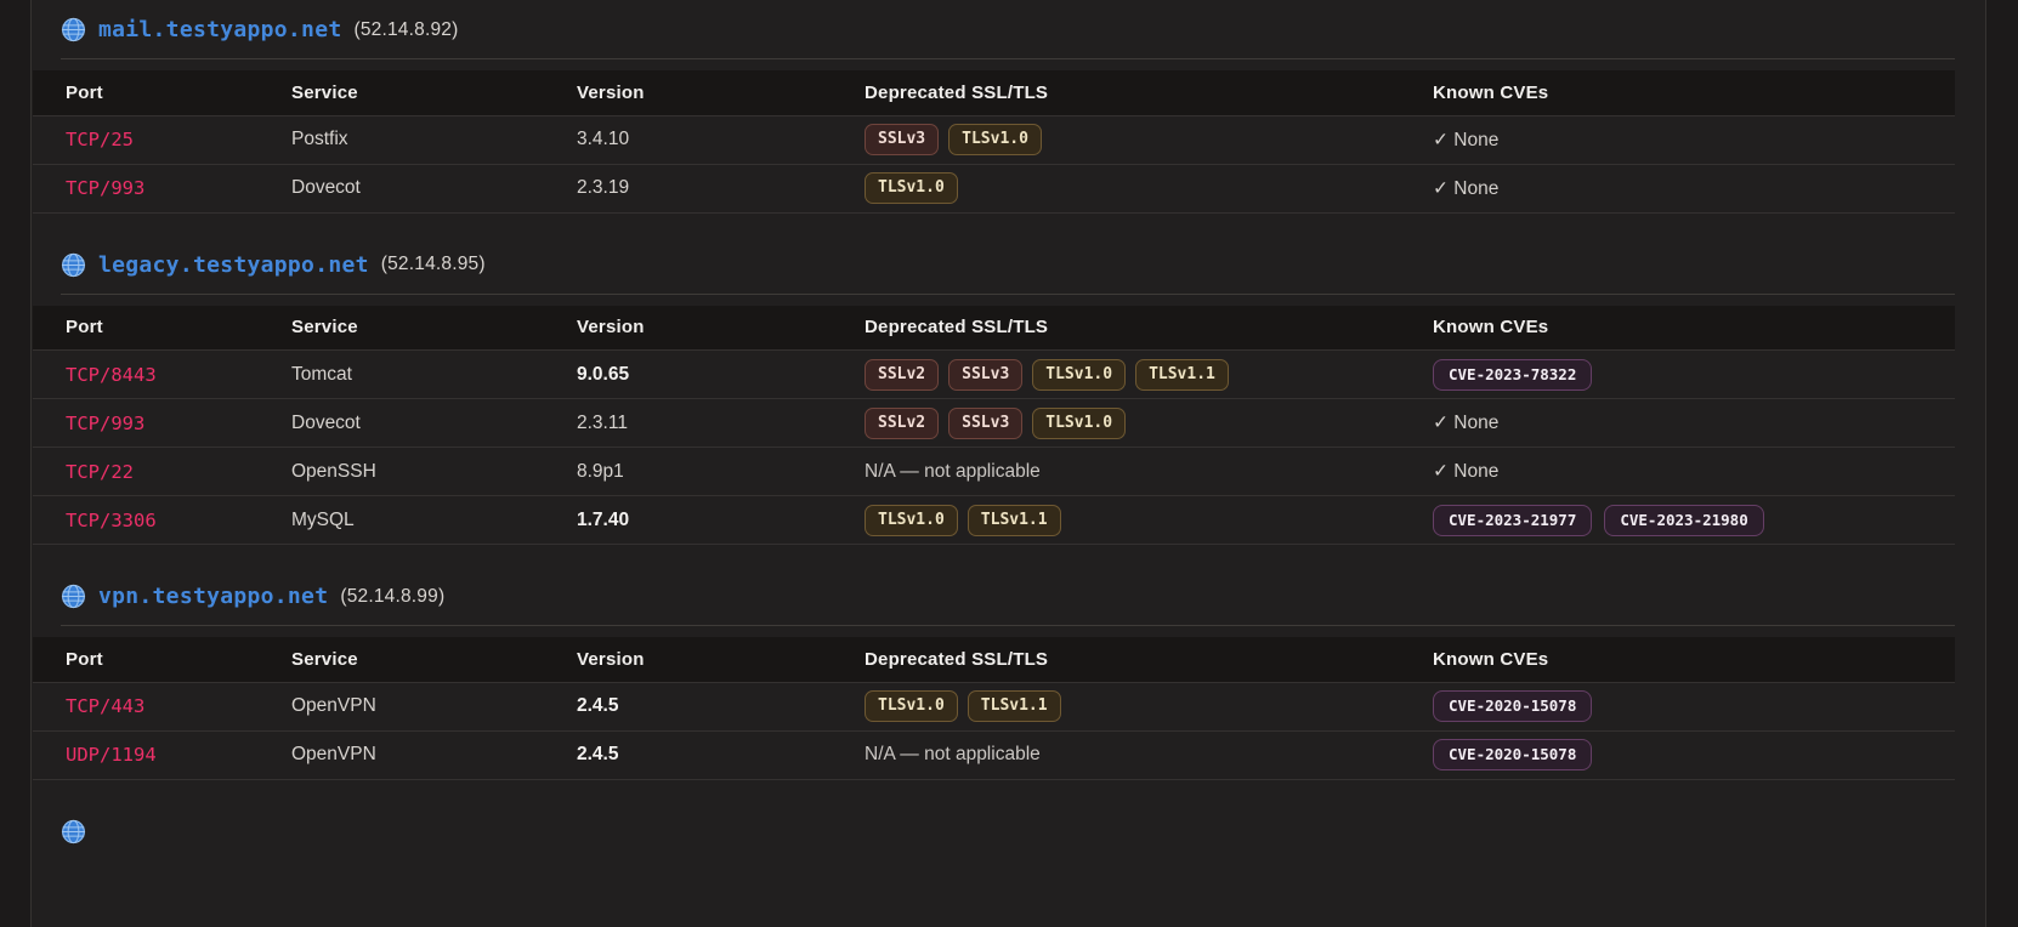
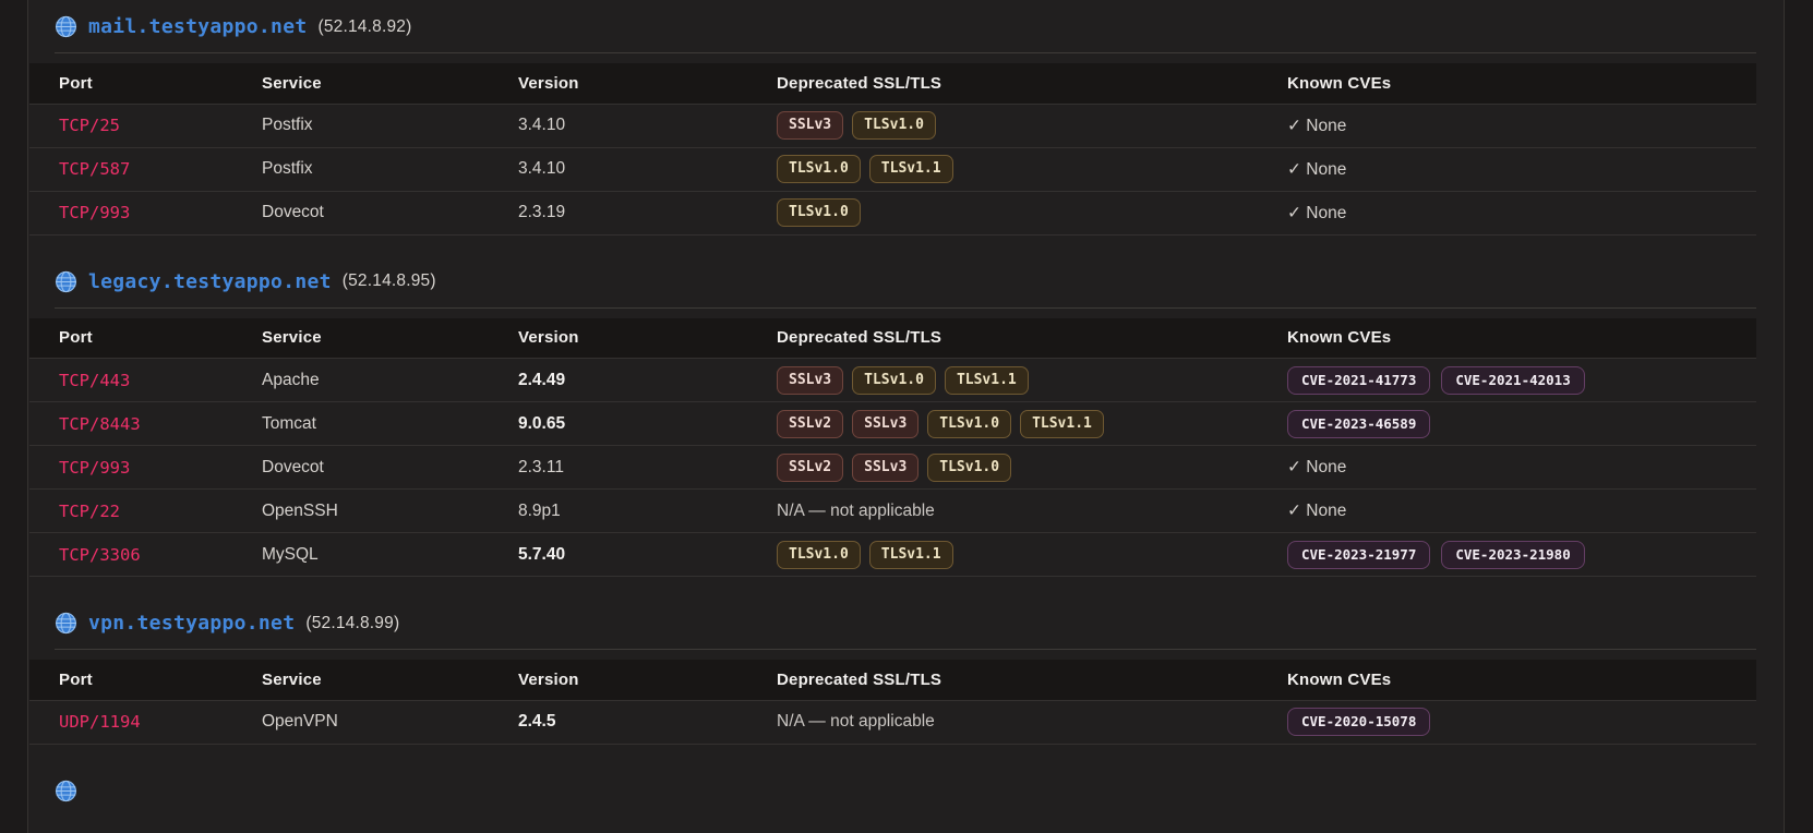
  mail.testyappo.net
  (52.14.8.92)
  Port	Service	Version	Deprecated SSL/TLS	Known CVEs
  TCP/25	Postfix	3.4.10	SSLv3 TLSv1.0	✓ None
+ TCP/587	Postfix	3.4.10	TLSv1.0 TLSv1.1	✓ None
  TCP/993	Dovecot	2.3.19	TLSv1.0	✓ None
  legacy.testyappo.net
  (52.14.8.95)
  Port	Service	Version	Deprecated SSL/TLS	Known CVEs
+ TCP/443	Apache	2.4.49	SSLv3 TLSv1.0 TLSv1.1	CVE-2021-41773 CVE-2021-42013
- TCP/8443	Tomcat	9.0.65	SSLv2 SSLv3 TLSv1.0 TLSv1.1	CVE-2023-78322
+ TCP/8443	Tomcat	9.0.65	SSLv2 SSLv3 TLSv1.0 TLSv1.1	CVE-2023-46589
  TCP/993	Dovecot	2.3.11	SSLv2 SSLv3 TLSv1.0	✓ None
  TCP/22	OpenSSH	8.9p1	N/A — not applicable	✓ None
- TCP/3306	MySQL	1.7.40	TLSv1.0 TLSv1.1	CVE-2023-21977 CVE-2023-21980
+ TCP/3306	MySQL	5.7.40	TLSv1.0 TLSv1.1	CVE-2023-21977 CVE-2023-21980
  vpn.testyappo.net
  (52.14.8.99)
  Port	Service	Version	Deprecated SSL/TLS	Known CVEs
- TCP/443	OpenVPN	2.4.5	TLSv1.0 TLSv1.1	CVE-2020-15078
  UDP/1194	OpenVPN	2.4.5	N/A — not applicable	CVE-2020-15078
